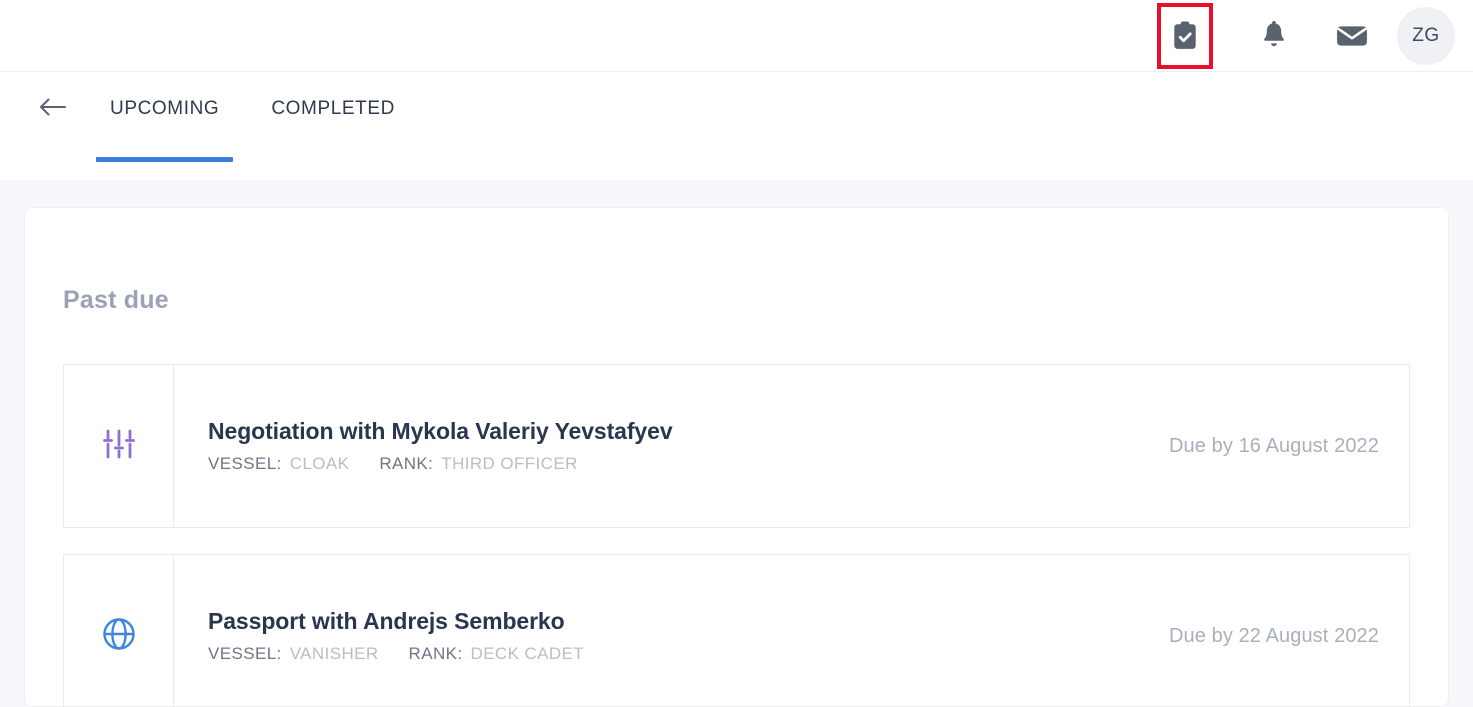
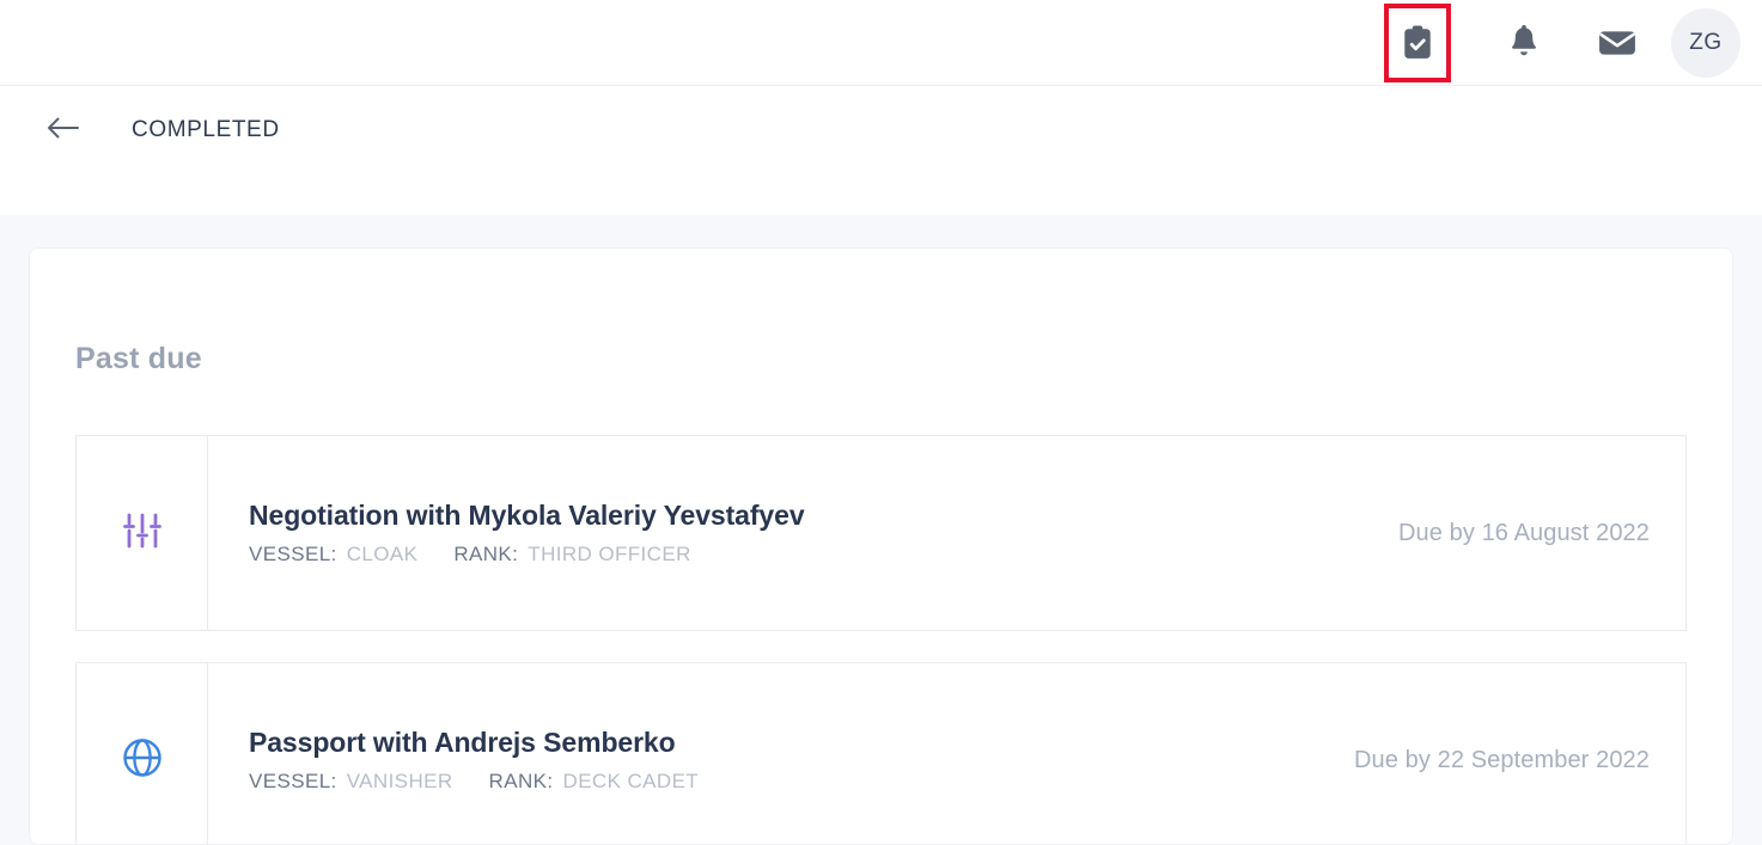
  ZG
- UPCOMING
  COMPLETED
  Past due
  Negotiation with Mykola Valeriy Yevstafyev
  VESSEL: CLOAK RANK: THIRD OFFICER
  Due by 16 August 2022
  Passport with Andrejs Semberko
  VESSEL: VANISHER RANK: DECK CADET
- Due by 22 August 2022
+ Due by 22 September 2022
